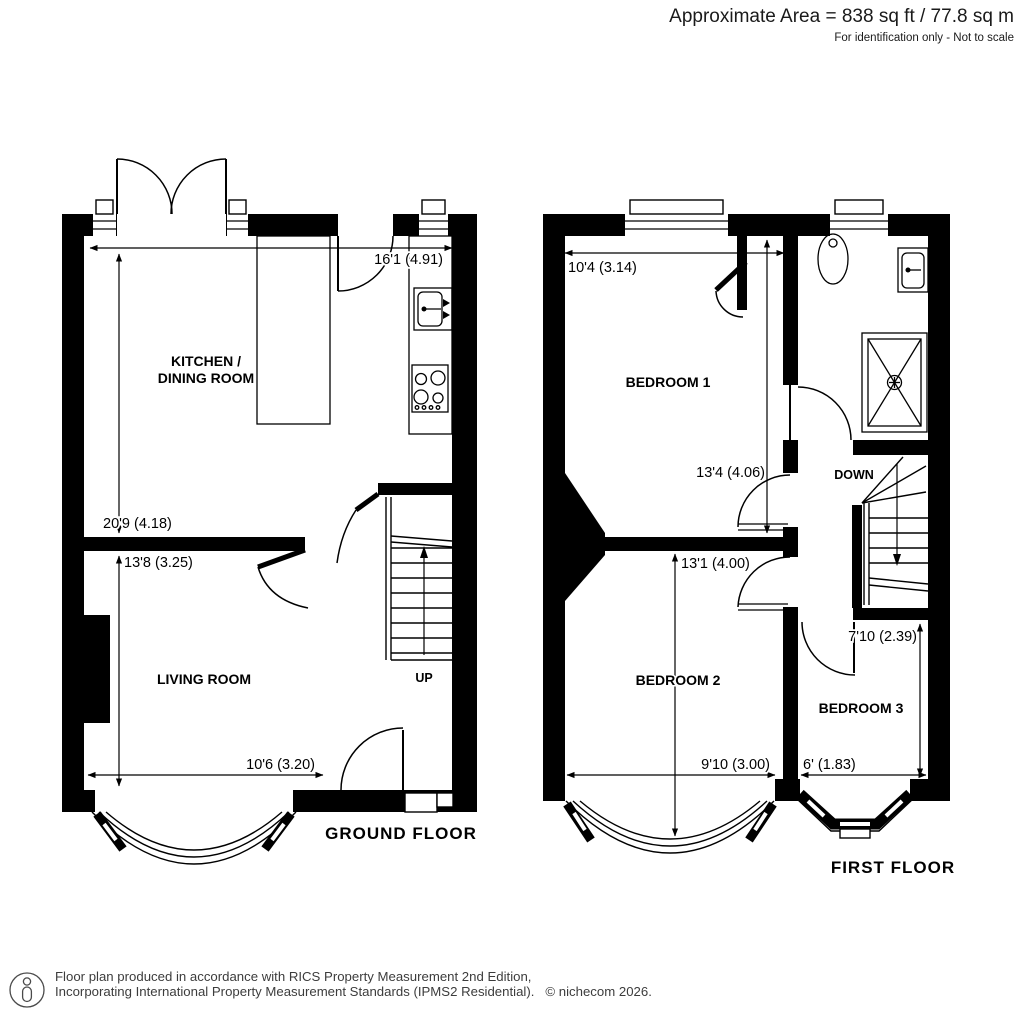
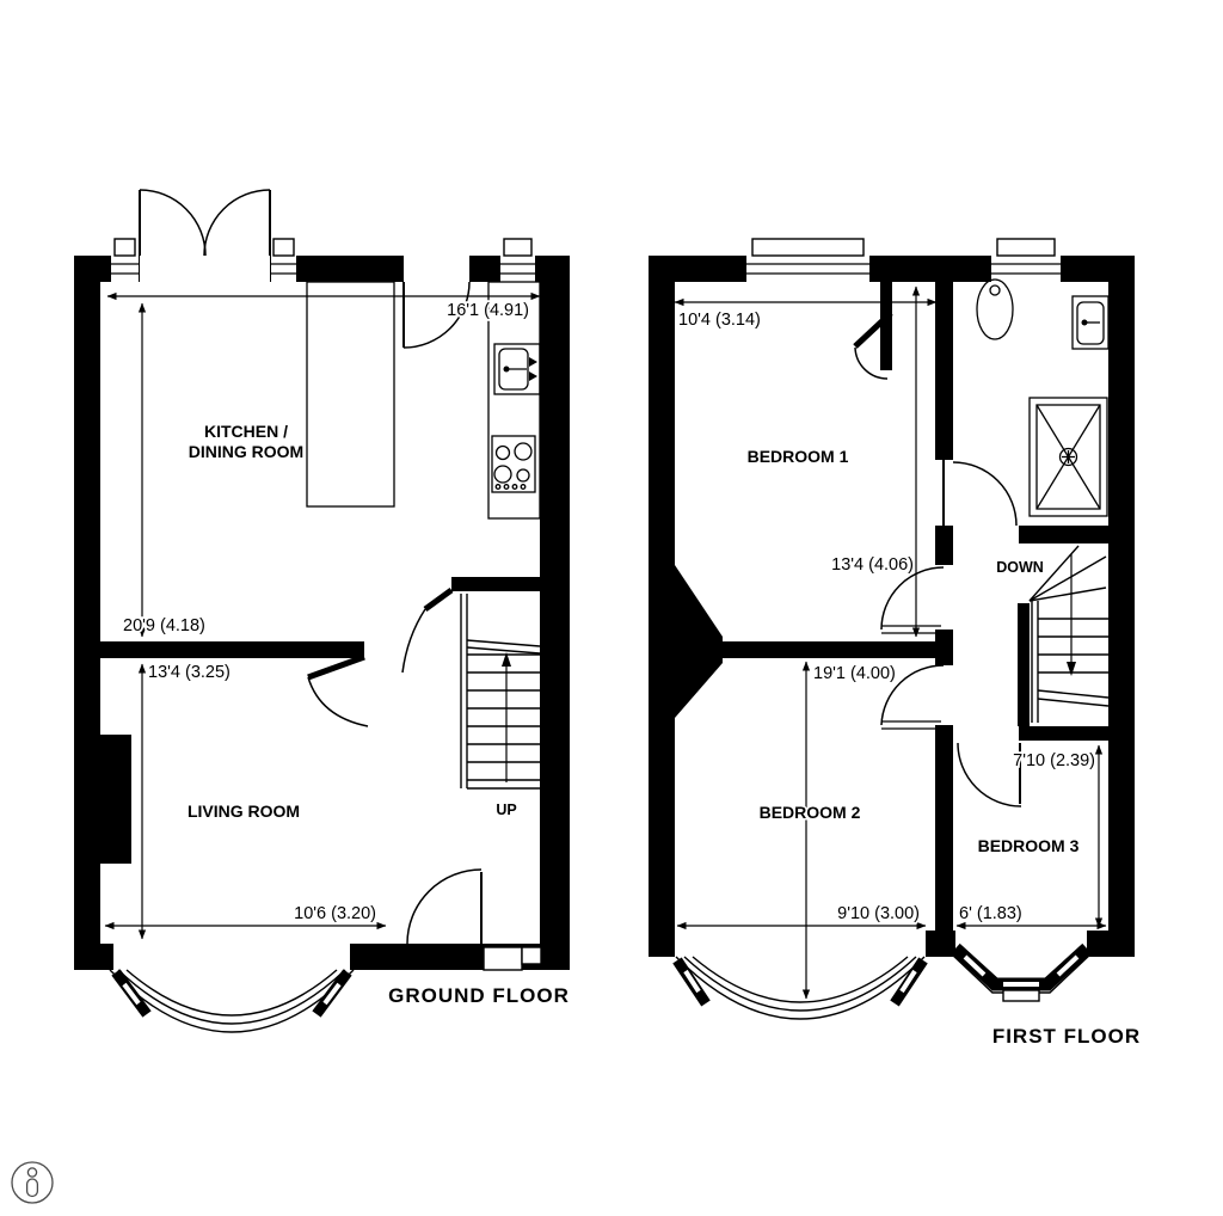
- Approximate Area = 838 sq ft / 77.8 sq m
- For identification only - Not to scale
  UP
  16'1 (4.91)
  20'9 (4.18)
- 13'8 (3.25)
+ 13'4 (3.25)
  10'6 (3.20)
  KITCHEN /
  DINING ROOM
  LIVING ROOM
  GROUND FLOOR
  DOWN
  10'4 (3.14)
  13'4 (4.06)
- 13'1 (4.00)
+ 19'1 (4.00)
  9'10 (3.00)
  6' (1.83)
  7'10 (2.39)
  BEDROOM 1
  BEDROOM 2
  BEDROOM 3
  FIRST FLOOR
- Floor plan produced in accordance with RICS Property Measurement 2nd Edition,
- Incorporating International Property Measurement Standards (IPMS2 Residential). © nichecom 2026.
